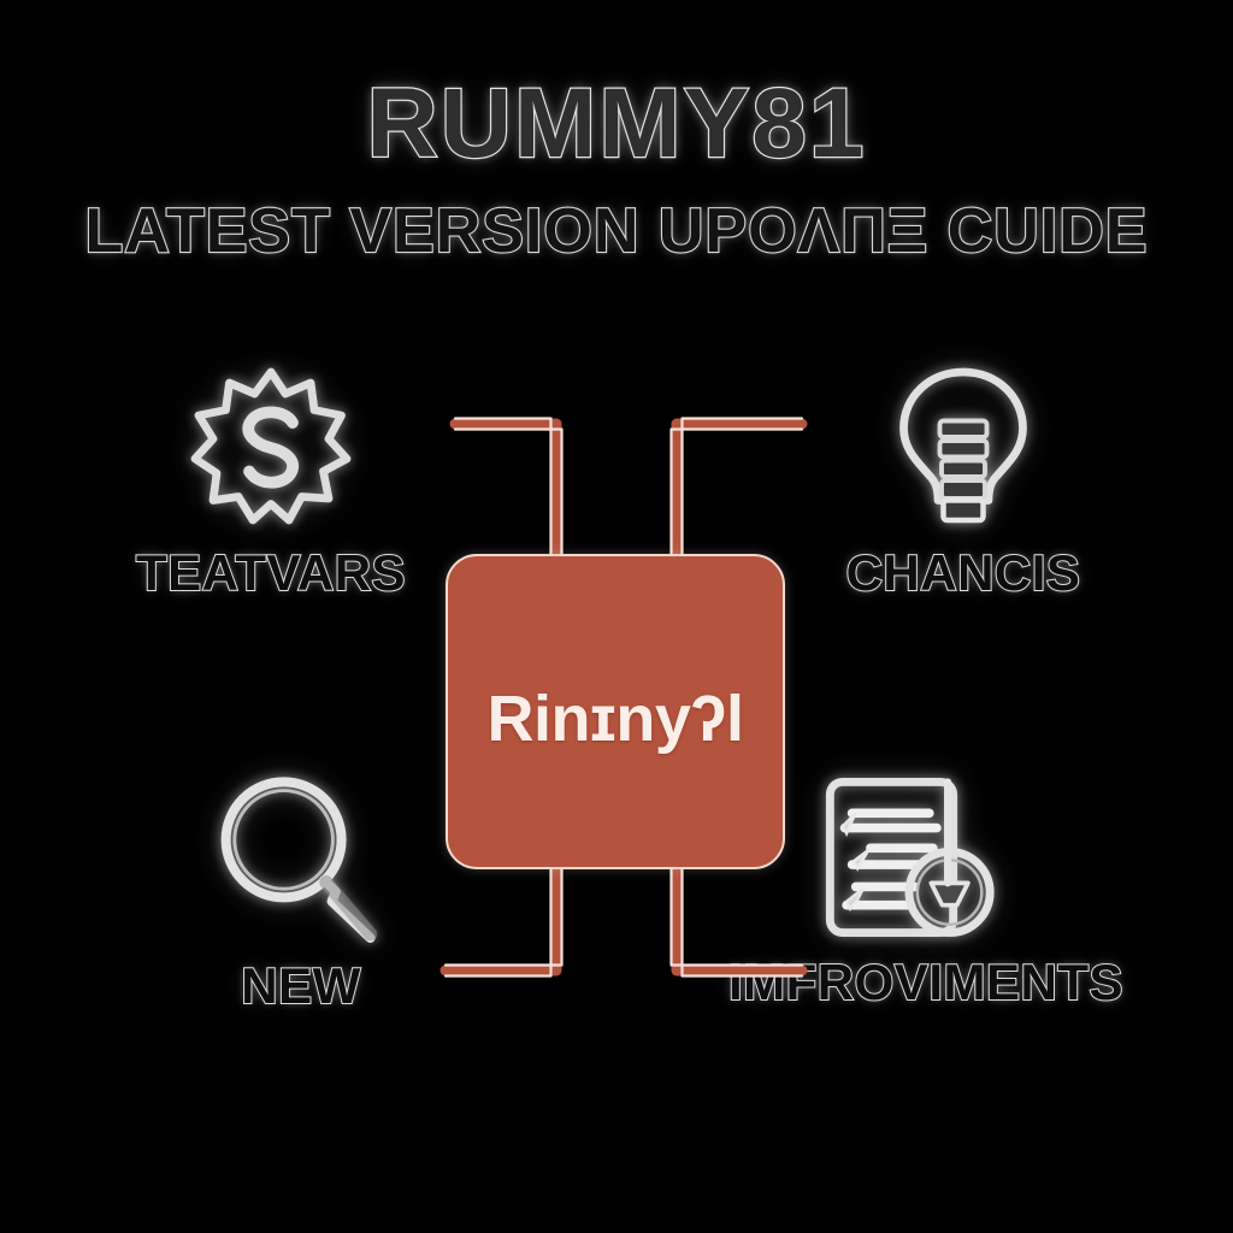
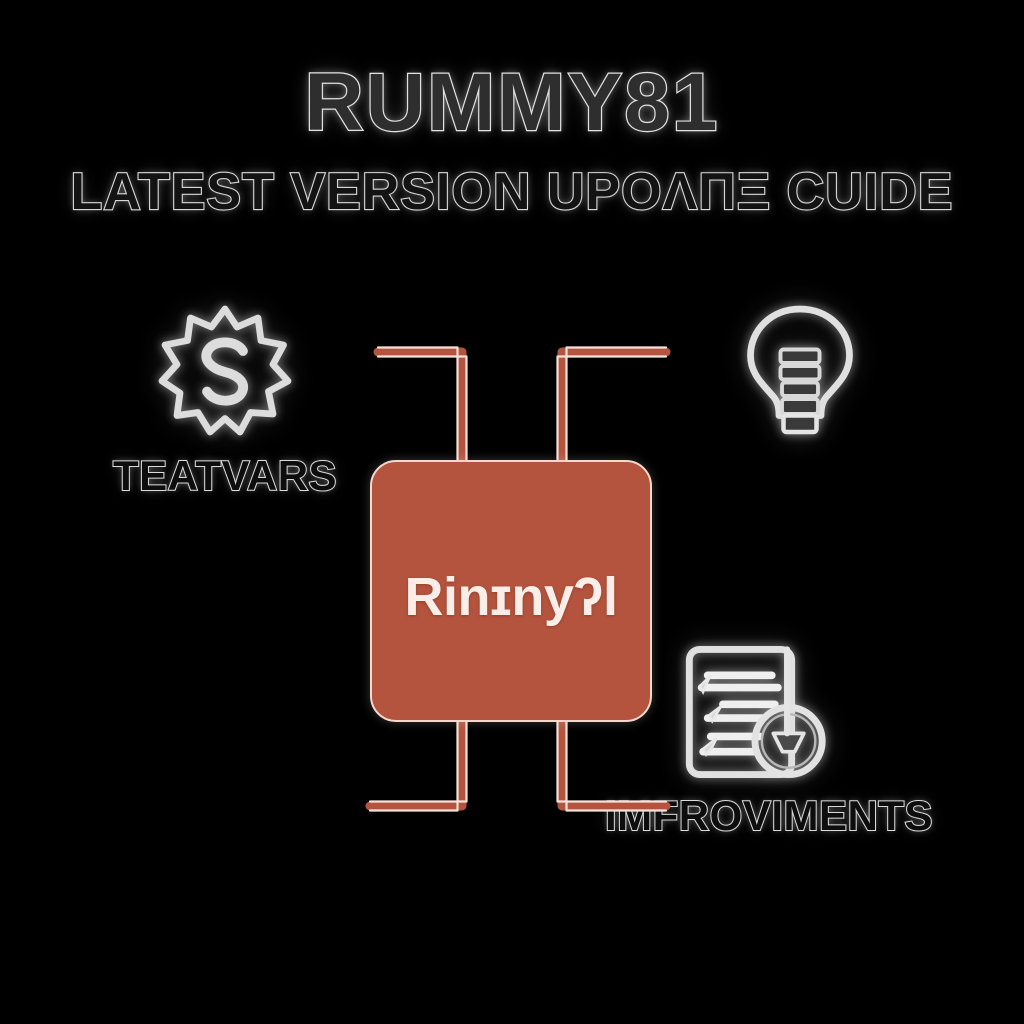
  RUMMY81
  LATEST VERSION UPOΛΠΞ CUIDE
  Rinɪnyʔl
  TEATVARS
- CHANCIS
- NEW
  IMFROVIMENT
